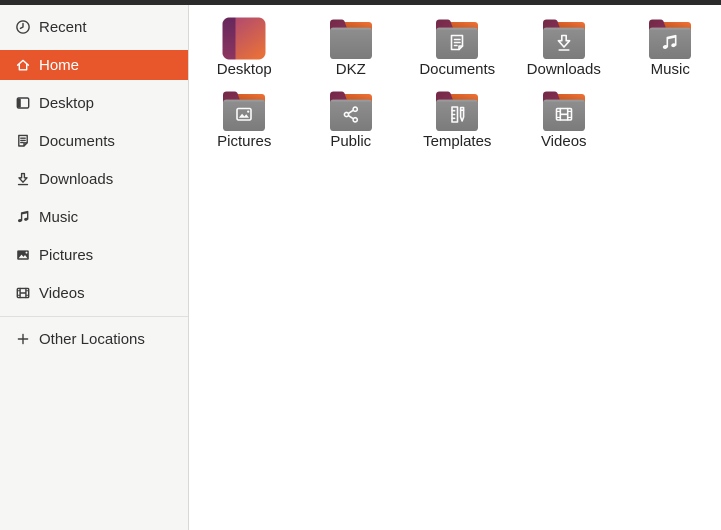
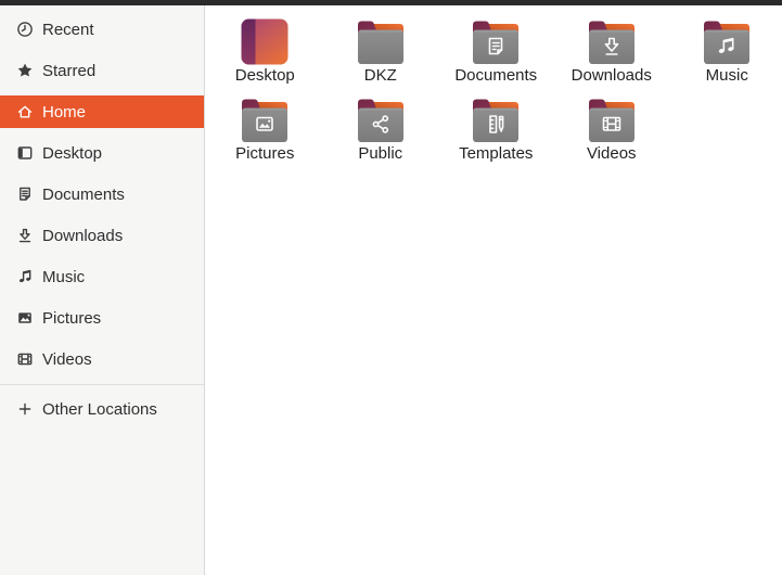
  Recent
+ Starred
  Home
  Desktop
  Documents
  Downloads
  Music
  Pictures
  Videos
  Other Locations
  Desktop
  DKZ
  Documents
  Downloads
  Music
  Pictures
  Public
  Templates
  Videos
